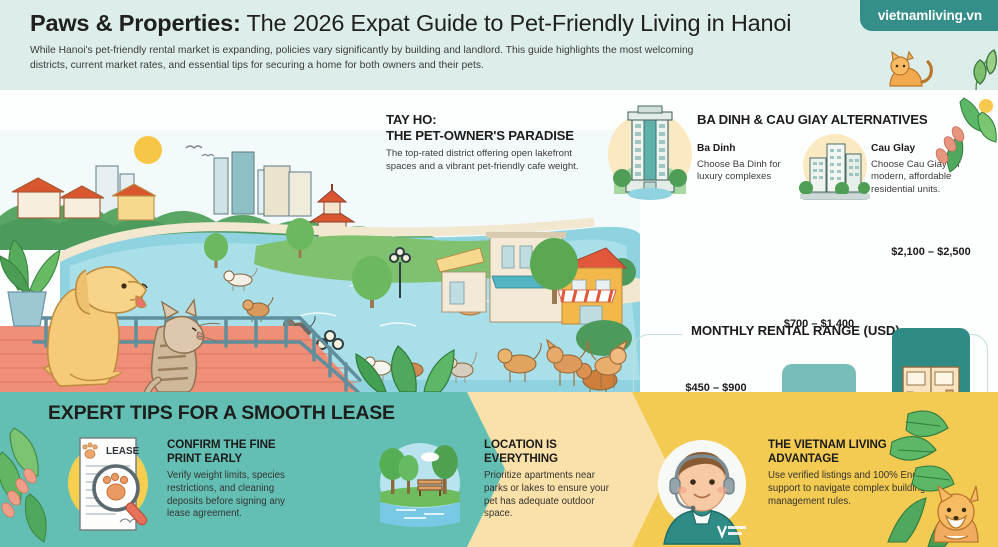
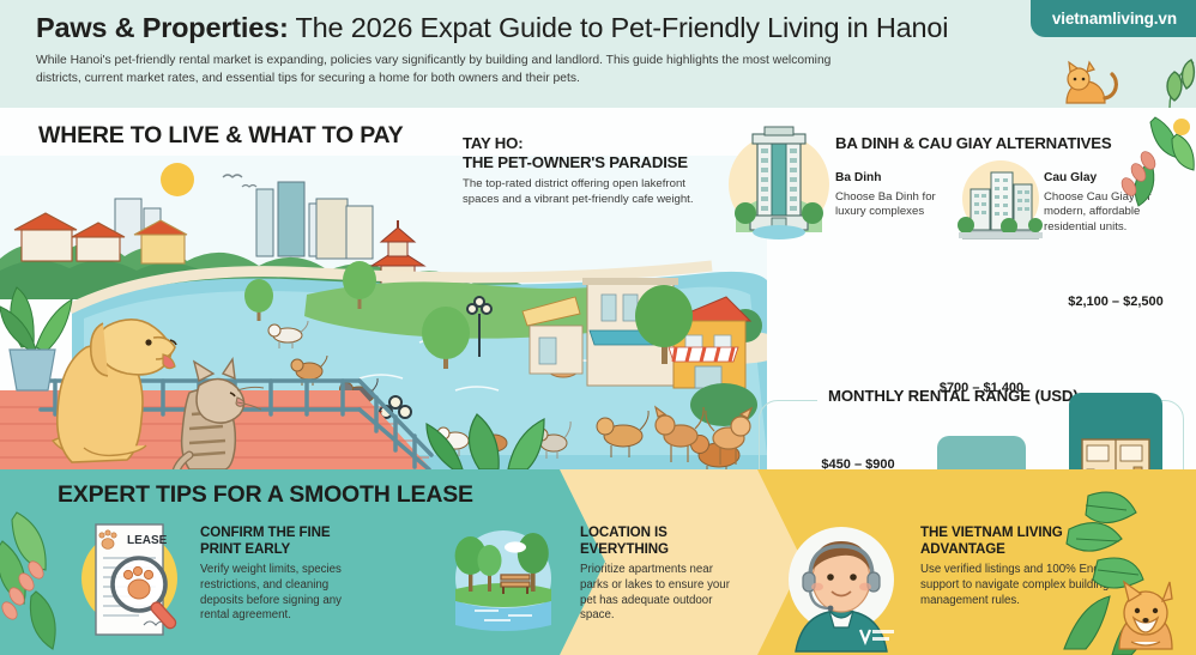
  Paws & Properties: The 2026 Expat Guide to Pet-Friendly Living in Hanoi
  While Hanoi's pet-friendly rental market is expanding, policies vary significantly by building and landlord. This guide highlights the most welcoming districts, current market rates, and essential tips for securing a home for both owners and their pets.
  vietnamliving.vn
+ WHERE TO LIVE & WHAT TO PAY
  TAY HO:
  THE PET-OWNER'S PARADISE
  The top-rated district offering open lakefront spaces and a vibrant pet-friendly cafe weight.
  BA DINH & CAU GIAY ALTERNATIVES
  Ba Dinh
  Choose Ba Dinh for luxury complexes
  Cau Glay
  Choose Cau Giay modern, affordable residential units.
  MONTHLY RENTAL RANGE (USD
  $450 – $900
  $700 – $1,400
  $2,100 – $2,500
  EXPERT TIPS FOR A SMOOTH LEASE
  LEASE
  CONFIRM THE FINE
  PRINT EARLY
- Verify weight limits, species restrictions, and cleaning deposits before signing any lease agreement.
+ Verify weight limits, species restrictions, and cleaning deposits before signing any rental agreement.
  LOCATION IS
  EVERYTHING
  Prioritize apartments near parks or lakes to ensure your pet has adequate outdoor space.
  THE VIETNAM LIVING
  ADVANTAGE
  Use verified listings and 100% En support to navigate complex buildi management rules.
